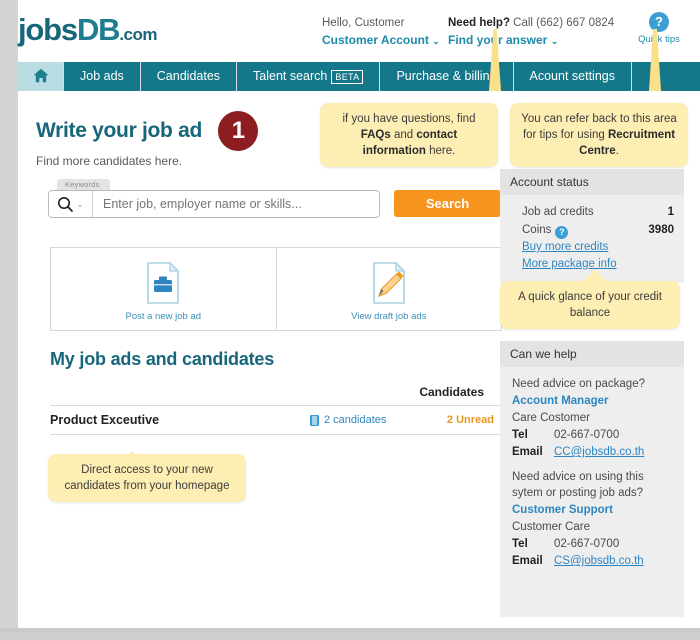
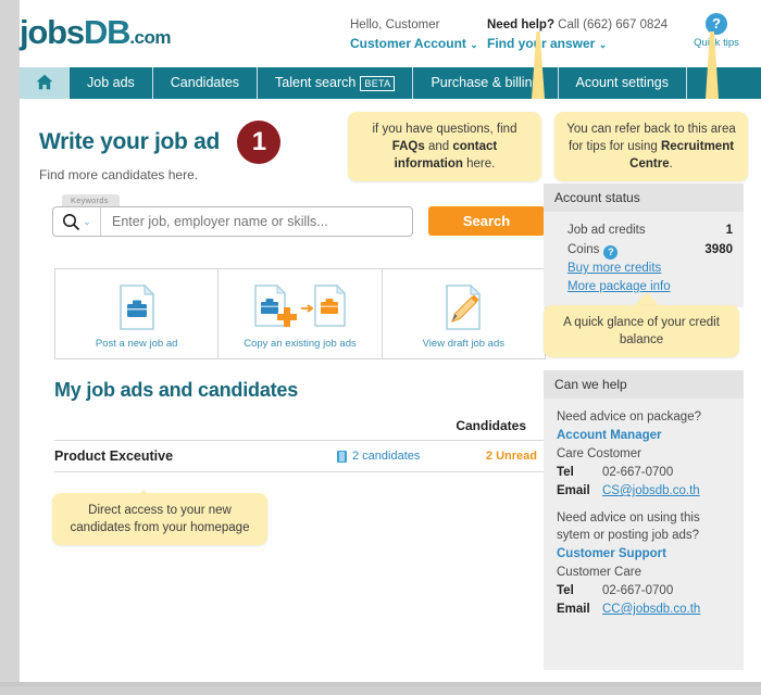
  jobsDB.com
  Hello, Customer
  Customer Account ⌄
  Need help? Call (662) 667 0824
  Find yor answer ⌄
  ?
  Quik tips
  Job ads
  Candidates
  Talent search BETA
  Purchase & billin
  Acount settings
  if you have questions, find FAQs and contact information here.
  You can refer back to this area for tips for using Recruitment Centre.
  Write your job ad 1
  Find more candidates here.
  Keywords
  ⌄
  Enter job, employer name or skills...
  Search
  Post a new job ad
+ Copy an existing job ads
  View draft job ads
  My job ads and candidates
  Candidates
  Product Exceutive
  2 candidates
  2 Unread
  Direct access to your new candidates from your homepage
  Account status
  Job ad credits
  1
  Coins ?
  3980
  Buy more credits
  More package info
  Can we help
  Need advice on package?
  Account Manager
  Care Costomer
  Tel
  02-667-0700
  Email
- CC@jobsdb.co.th
+ CS@jobsdb.co.th
  Need advice on using this sytem or posting job ads?
  Customer Support
  Customer Care
  Tel
  02-667-0700
  Email
- CS@jobsdb.co.th
+ CC@jobsdb.co.th
  A quick glance of your credit balance
